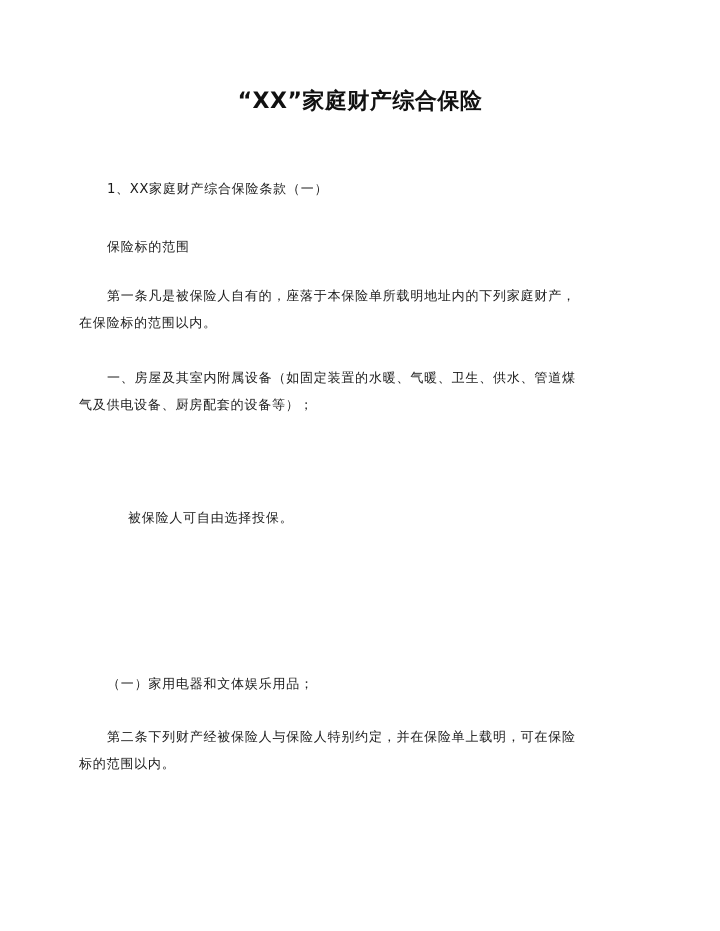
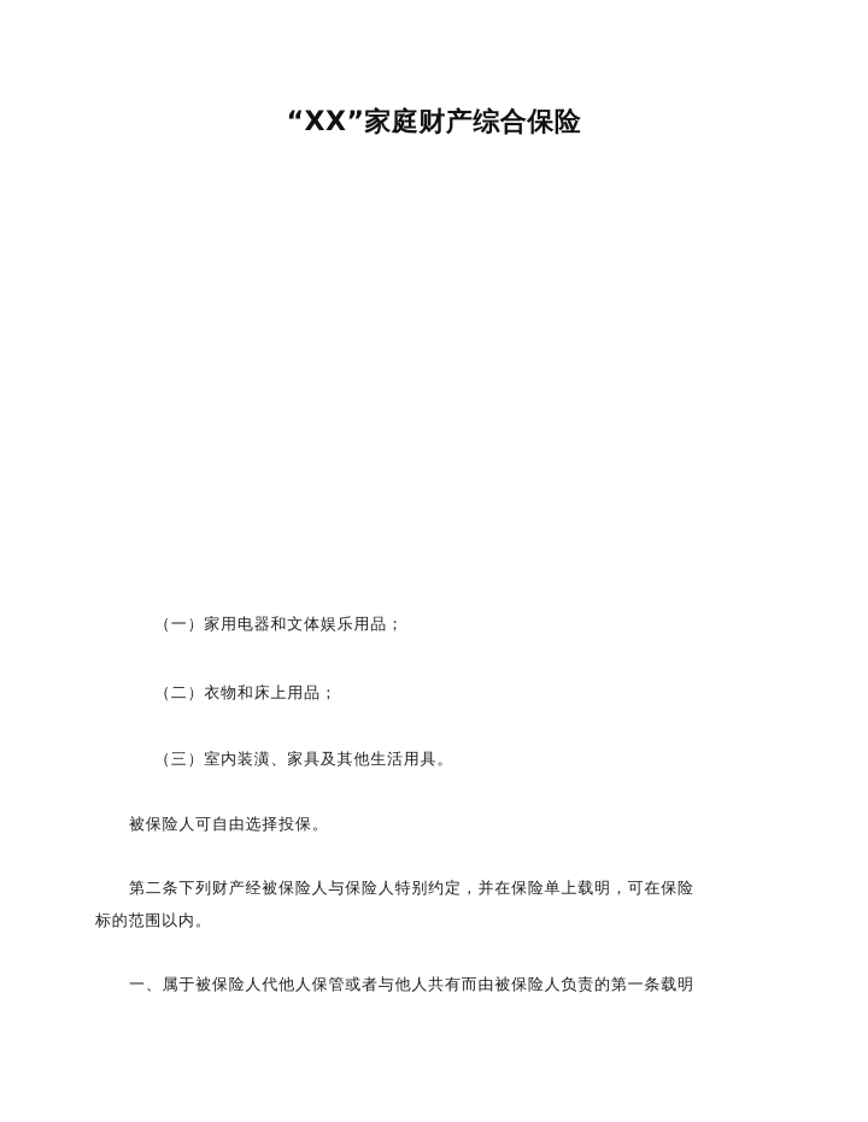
  “XX”家庭财产综合保险
- 1、XX家庭财产综合保险条款（一）
- 保险标的范围
- 第一条凡是被保险人自有的，座落于本保险单所载明地址内的下列家庭财产，在保险标的范围以内。
- 一、房屋及其室内附属设备（如固定装置的水暖、气暖、卫生、供水、管道煤气及供电设备、厨房配套的设备等）；
- 被保险人可自由选择投保。
+ （一）家用电器和文体娱乐用品；
+ （二）衣物和床上用品；
+ （三）室内装潢、家具及其他生活用具。
- （一）家用电器和文体娱乐用品；
+ 被保险人可自由选择投保。
  第二条下列财产经被保险人与保险人特别约定，并在保险单上载明，可在保险标的范围以内。
+ 一、属于被保险人代他人保管或者与他人共有而由被保险人负责的第一条载明
